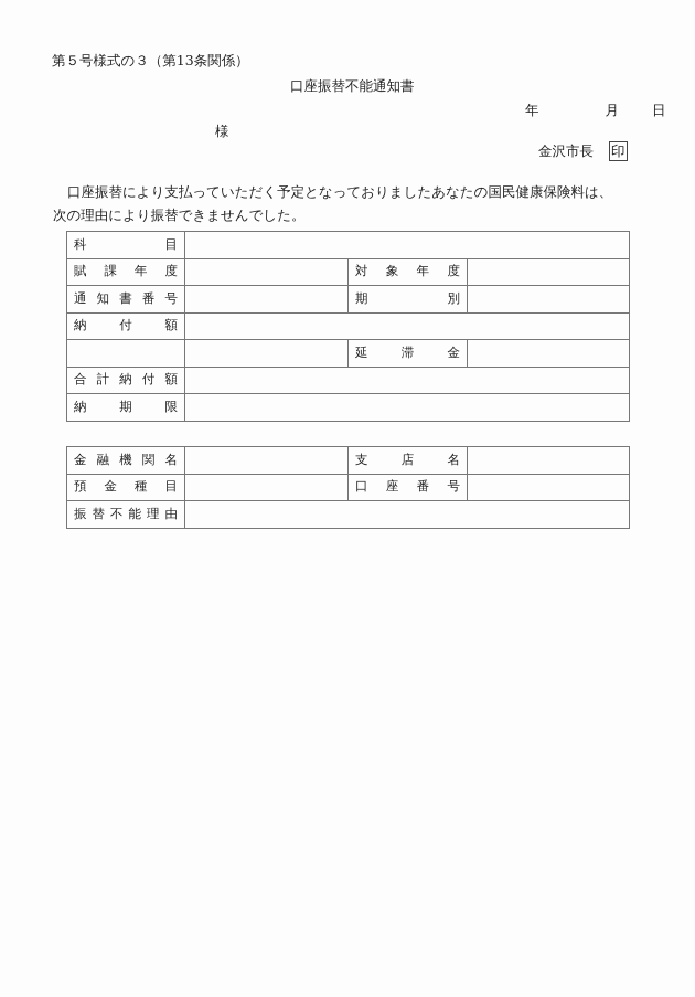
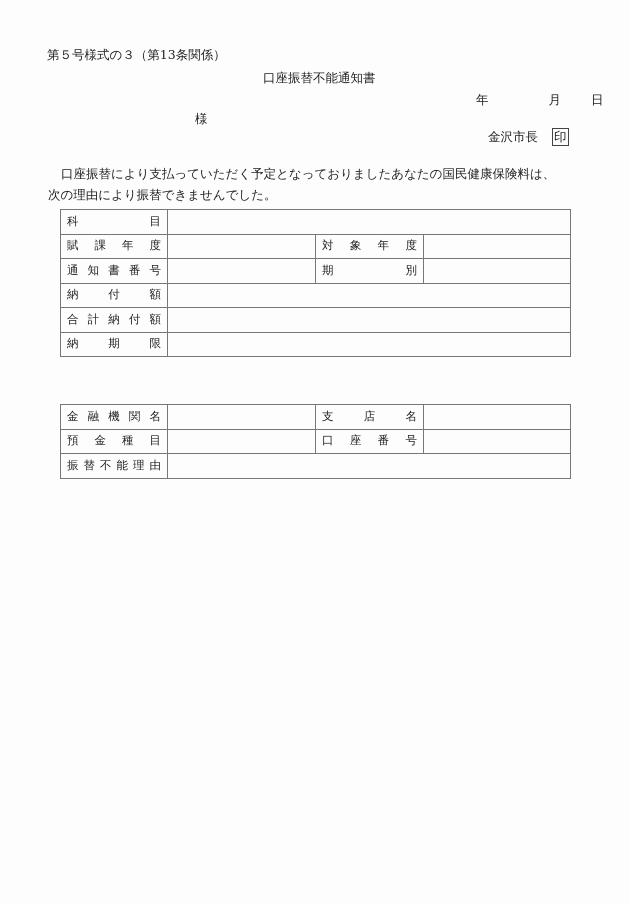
  第５号様式の３（第13条関係）
  口座振替不能通知書
  年 月 日
  様
  金沢市長
  印
  口座振替により支払っていただく予定となっておりましたあなたの国民健康保険料は、
  次の理由により振替できませんでした。
  科 目
  賦課年度		対象年度
  通知書番号		期 別
  納付額
- 		延滞金
  合計納付額
  納期限
  金融機関名		支店名
  預金種目		口座番号
  振替不能理由
